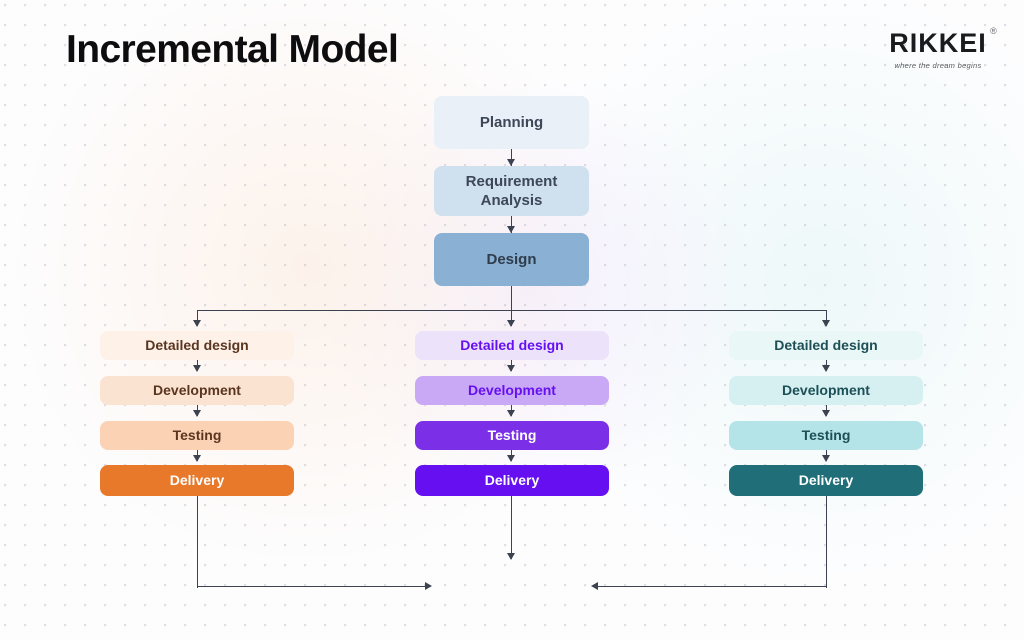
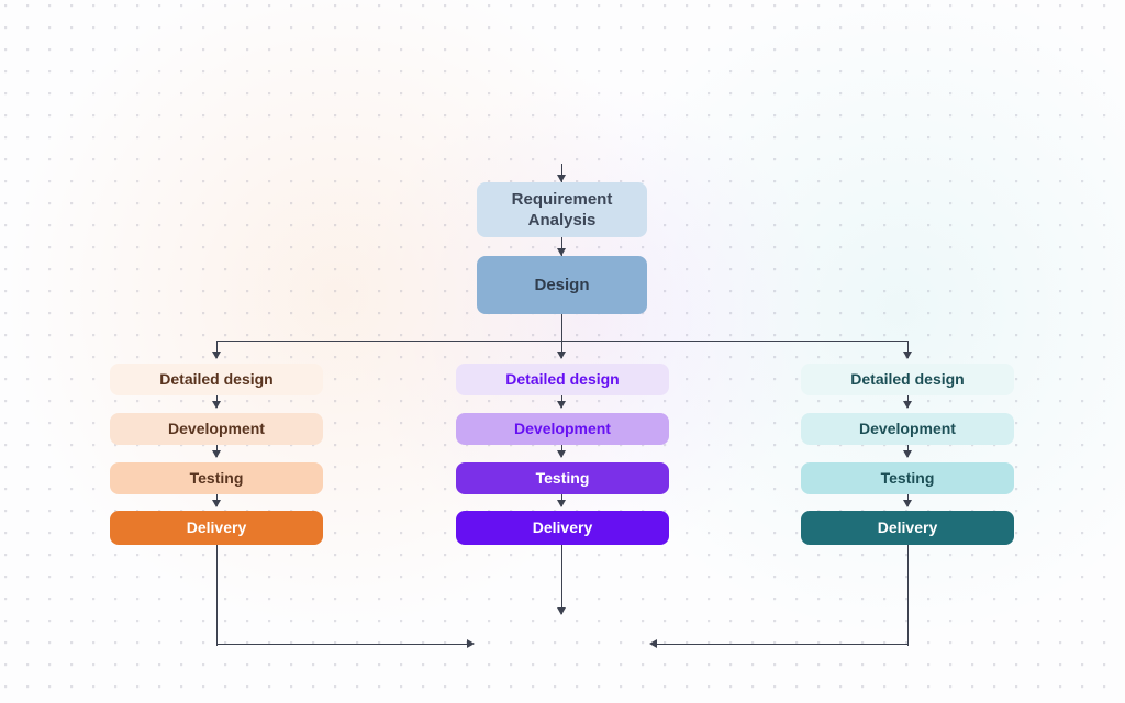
- Incremental Model
- RIKKEI
- ®
- where the dream begins
- Planning
  Requirement
  Analysis
  Design
  Detailed design
  Development
  Testing
  Delivery
  Detailed design
  Development
  Testing
  Delivery
  Detailed design
  Development
  Testing
  Delivery
